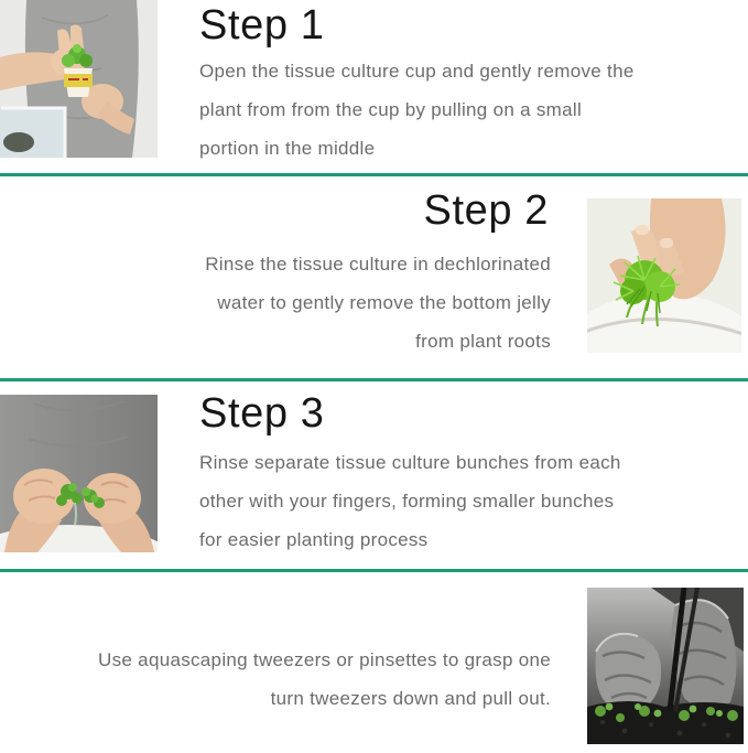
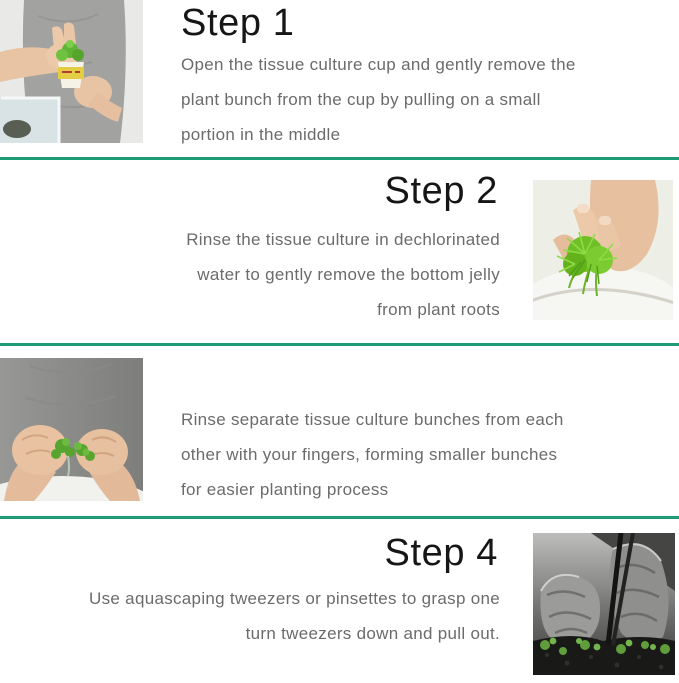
  Step 1
  Open the tissue culture cup and gently remove the
- plant from from the cup by pulling on a small
+ plant bunch from the cup by pulling on a small
  portion in the middle
  Step 2
  Rinse the tissue culture in dechlorinated
  water to gently remove the bottom jelly
  from plant roots
- Step 3
  Rinse separate tissue culture bunches from each
  other with your fingers, forming smaller bunches
  for easier planting process
+ Step 4
  Use aquascaping tweezers or pinsettes to grasp one
  turn tweezers down and pull out.
